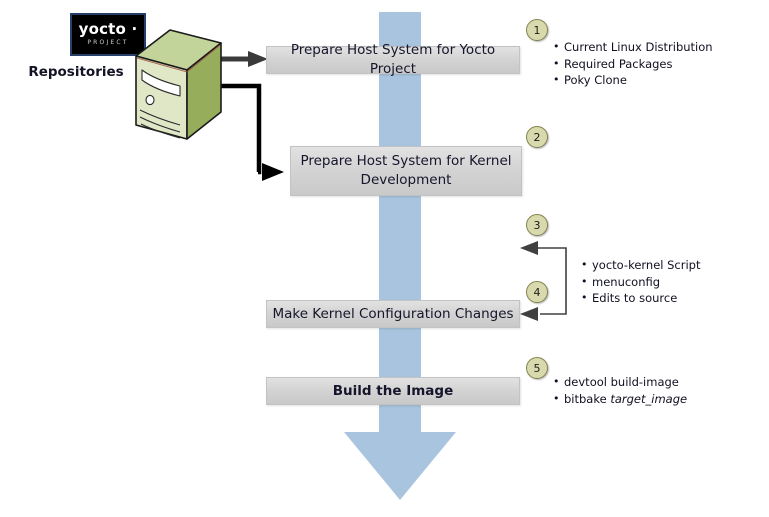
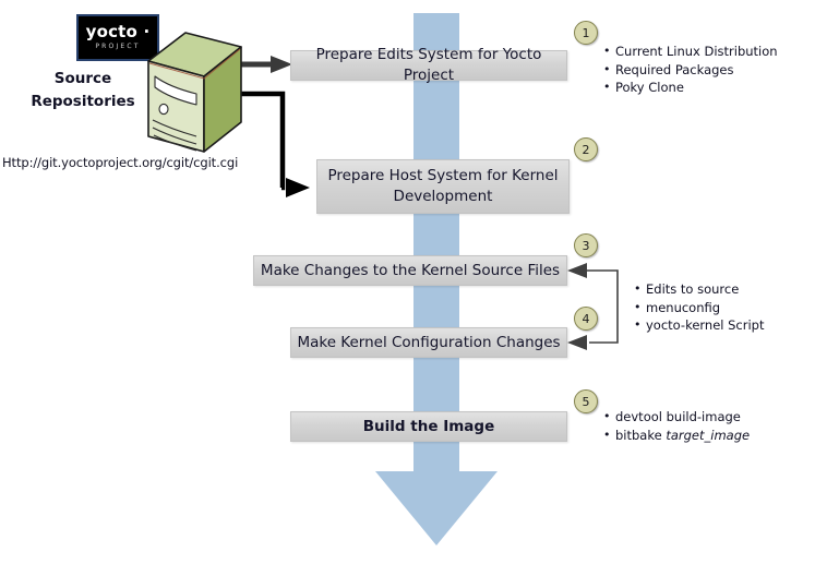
  yocto ·
+ Source
  Repositories
+ Http://git.yoctoproject.org/cgit/cgit.cgi
- Prepare Host System for Yocto Project
+ Prepare Edits System for Yocto Project
  1
  Current Linux Distribution
  Required Packages
  Poky Clone
  Prepare Host System for Kernel
  Development
  2
+ Make Changes to the Kernel Source Files
  3
- yocto-kernel Script
+ Edits to source
  menuconfig
- Edits to source
+ yocto-kernel Script
  Make Kernel Configuration Changes
  4
  Build the Image
  5
  devtool build-image
  bitbake target_image
